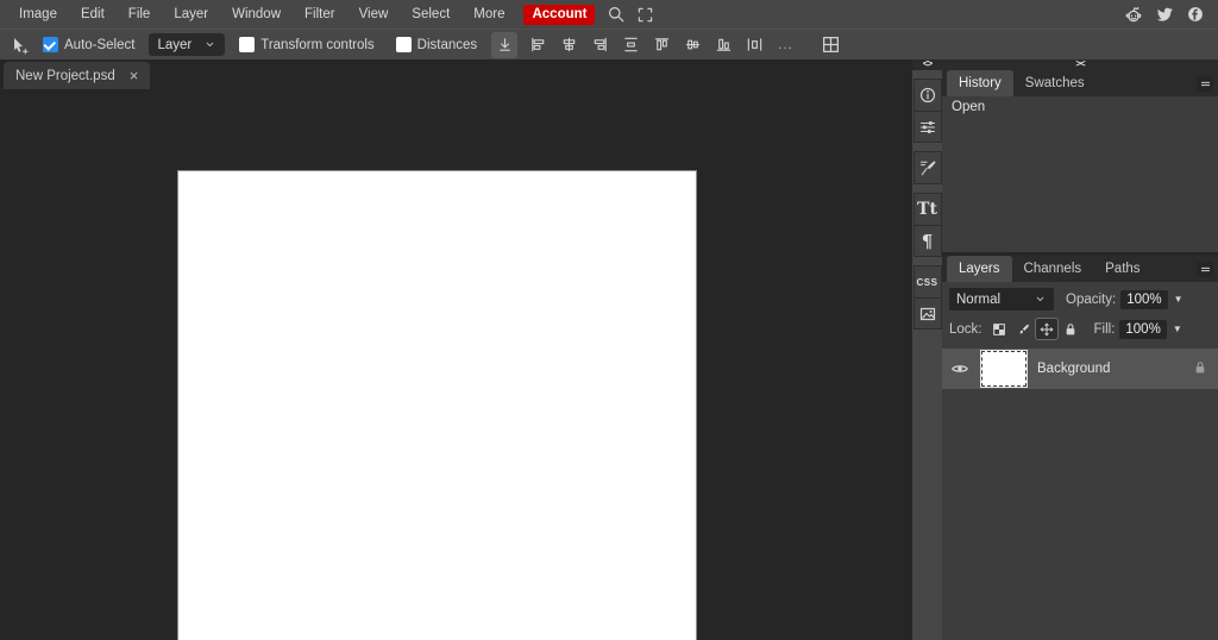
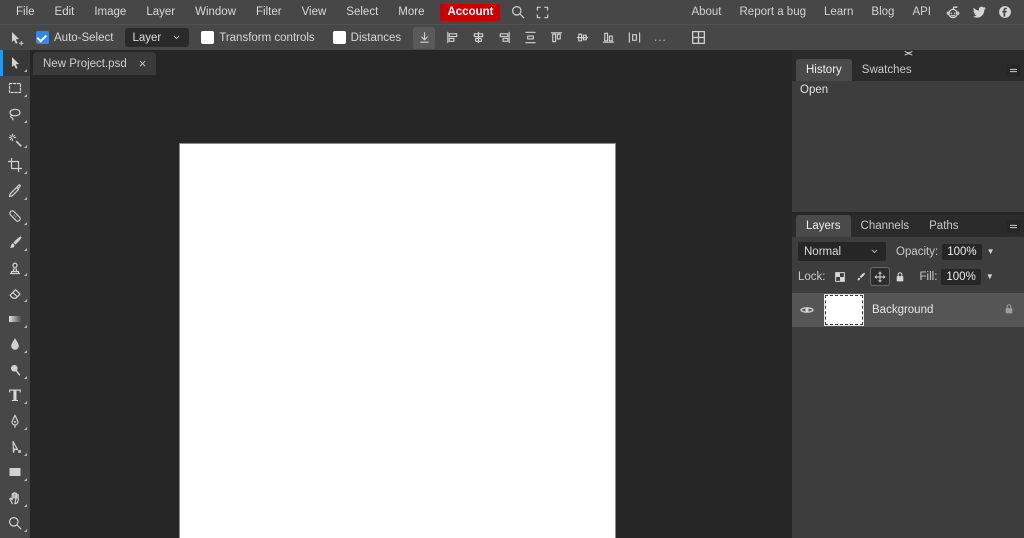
- Image
+ File
  Edit
- File
+ Image
  Layer
  Window
  Filter
  View
  Select
  More
  Account
+ About
+ Report a bug
+ Learn
+ Blog
+ API
  Auto-Select
  Layer
  Transform controls
  Distances
  ...
+ T
  New Project.psd
  ×
- <>
- Tt
- ¶
- CSS
  ><
  History
  Swatches
  Open
  Layers
  Channels
  Paths
  Normal
  Opacity:
  100%
  ▼
  Lock:
  Fill:
  100%
  ▼
  Background
